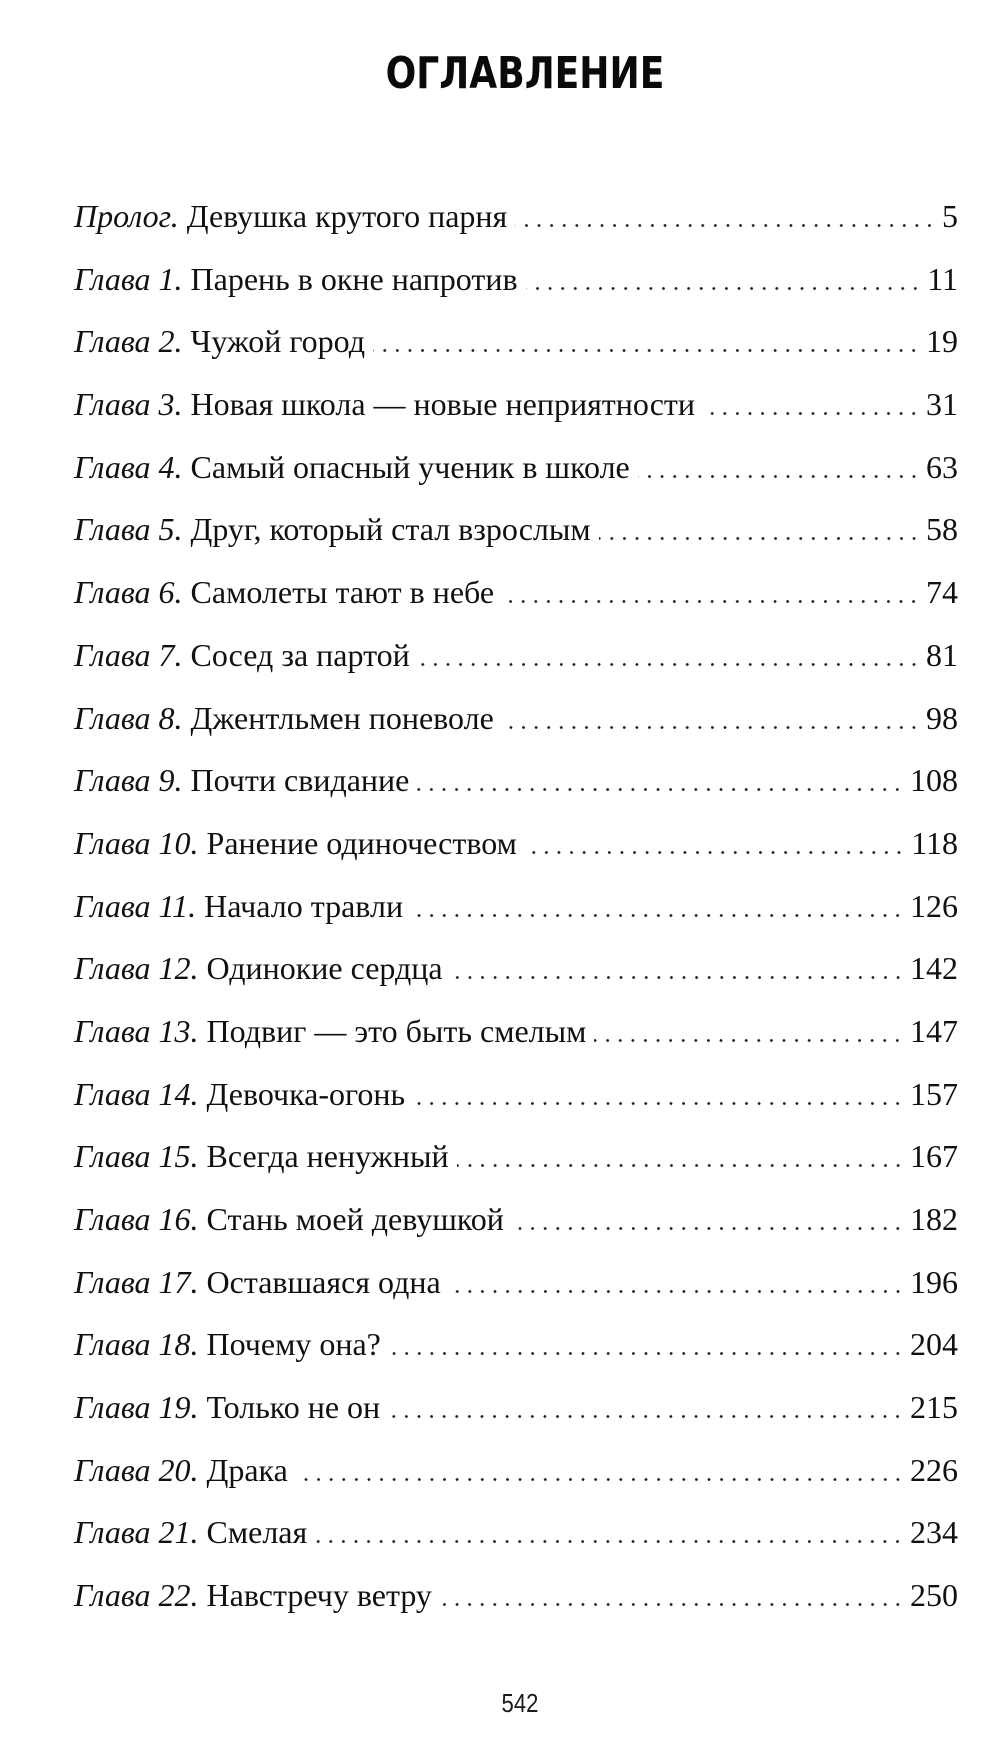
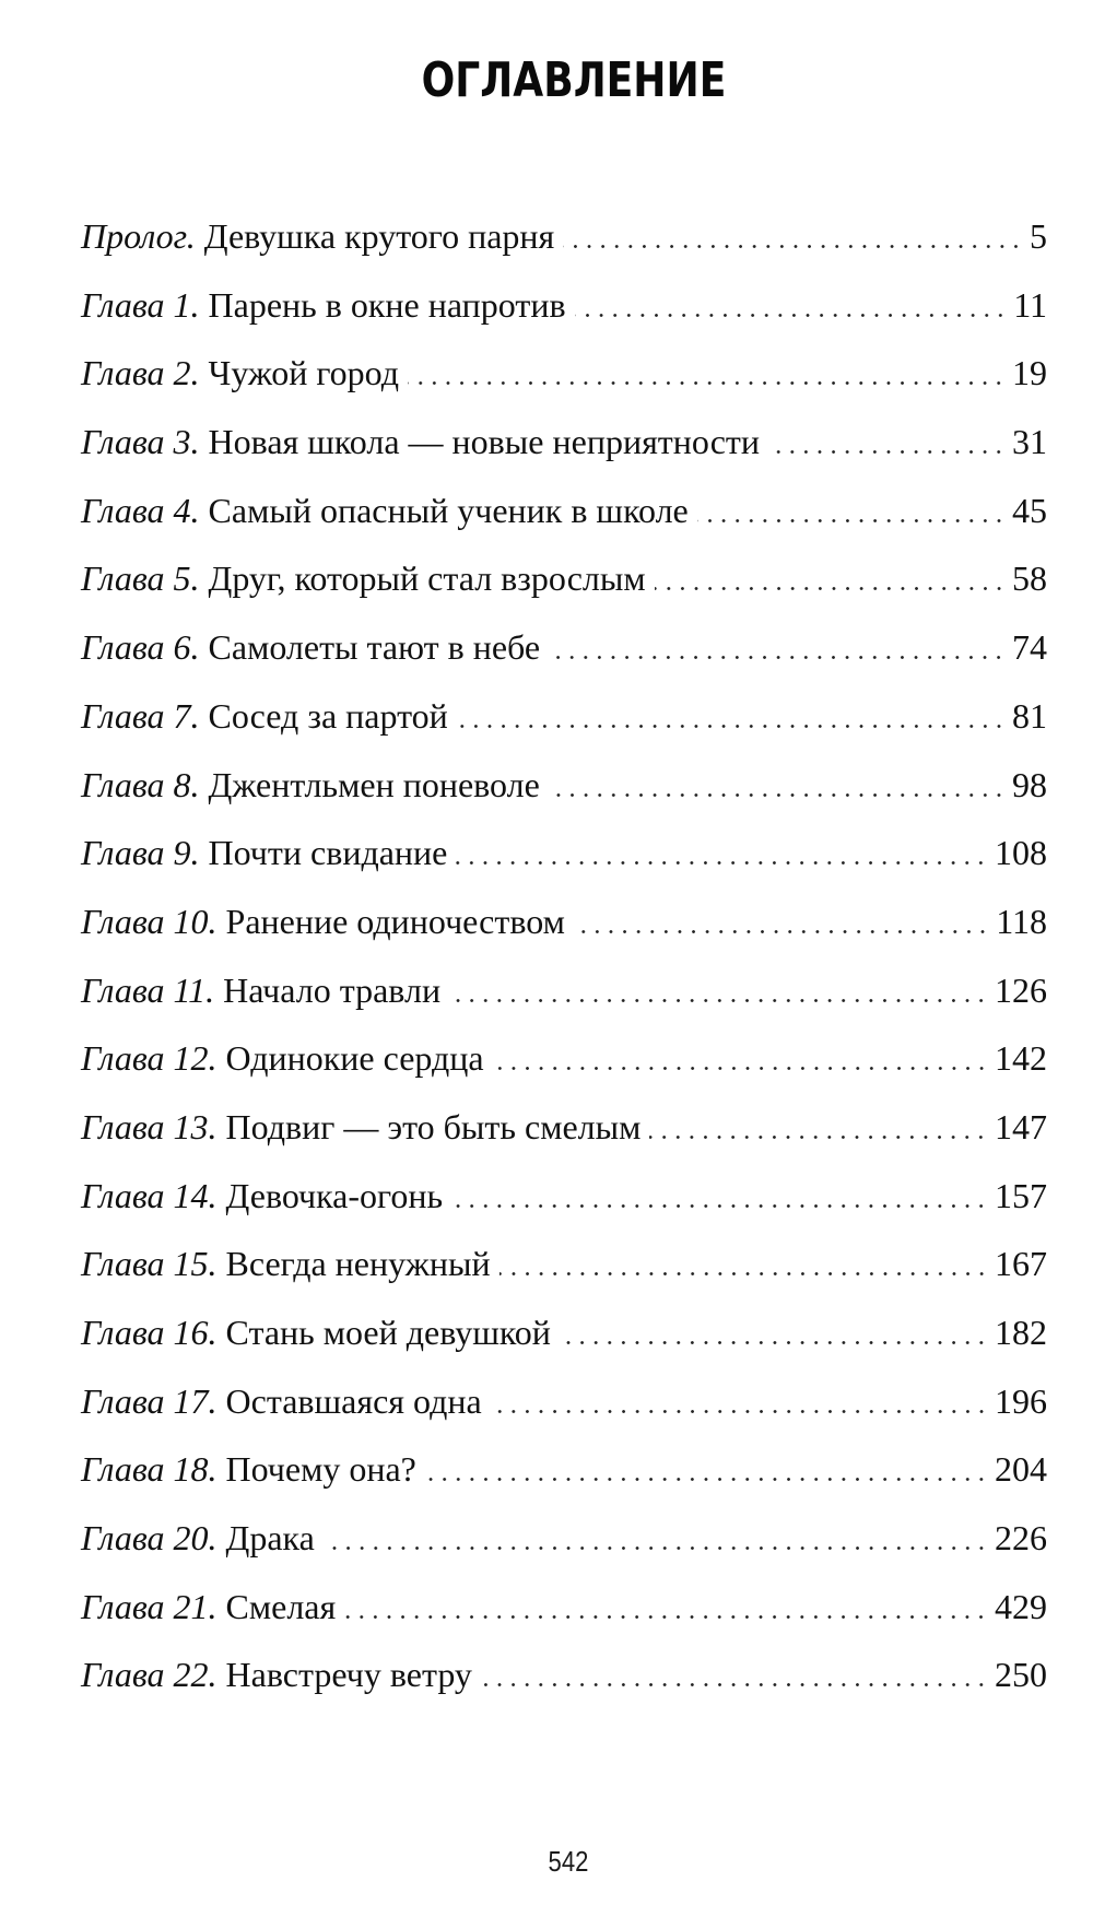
  ОГЛАВЛЕНИЕ
  Пролог.
  Девушка крутого парня
  5
  Глава 1.
  Парень в окне напротив
  11
  Глава 2.
  Чужой город
  19
  Глава 3.
  Новая школа — новые неприятности
  31
  Глава 4.
  Самый опасный ученик в школе
- 63
+ 45
  Глава 5.
  Друг, который стал взрослым
  58
  Глава 6.
  Самолеты тают в небе
  74
  Глава 7.
  Сосед за партой
  81
  Глава 8.
  Джентльмен поневоле
  98
  Глава 9.
  Почти свидание
  108
  Глава 10.
  Ранение одиночеством
  118
  Глава 11.
  Начало травли
  126
  Глава 12.
  Одинокие сердца
  142
  Глава 13.
  Подвиг — это быть смелым
  147
  Глава 14.
  Девочка-огонь
  157
  Глава 15.
  Всегда ненужный
  167
  Глава 16.
  Стань моей девушкой
  182
  Глава 17.
  Оставшаяся одна
  196
  Глава 18.
  Почему она?
  204
- Глава 19.
- Только не он
- 215
  Глава 20.
  Драка
  226
  Глава 21.
  Смелая
- 234
+ 429
  Глава 22.
  Навстречу ветру
  250
  542
